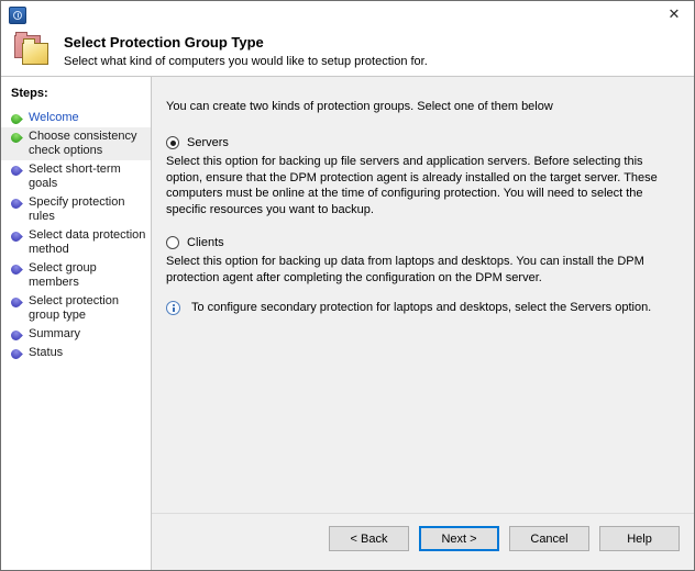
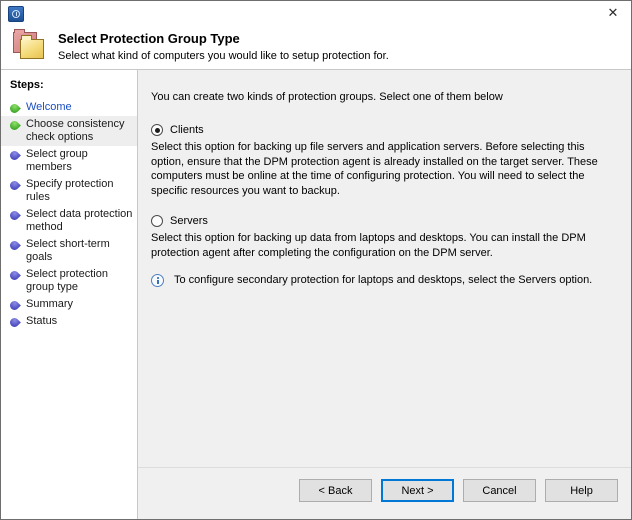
  ✕
  Select Protection Group Type
  Select what kind of computers you would like to setup protection for.
  Steps:
  Welcome
  Choose consistency check options
- Select short-term goals
+ Select group members
  Specify protection rules
  Select data protection method
- Select group members
+ Select short-term goals
  Select protection group type
  Summary
  Status
  You can create two kinds of protection groups. Select one of them below
- Servers
+ Clients
  Select this option for backing up file servers and application servers. Before selecting this option, ensure that the DPM protection agent is already installed on the target server. These computers must be online at the time of configuring protection. You will need to select the specific resources you want to backup.
- Clients
+ Servers
  Select this option for backing up data from laptops and desktops. You can install the DPM protection agent after completing the configuration on the DPM server.
  To configure secondary protection for laptops and desktops, select the Servers option.
  < Back
  Next >
  Cancel
  Help
